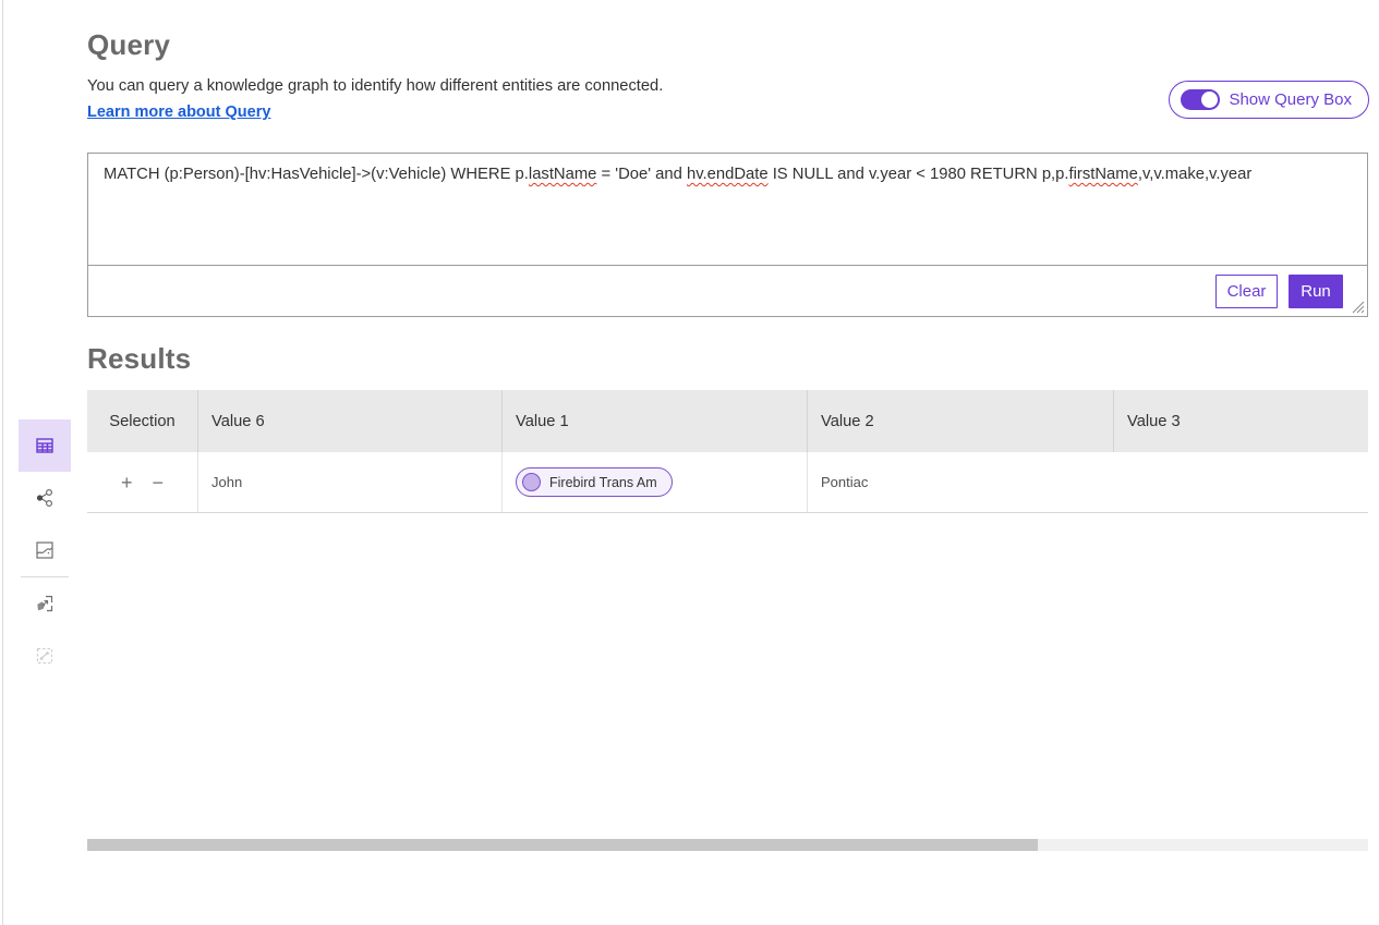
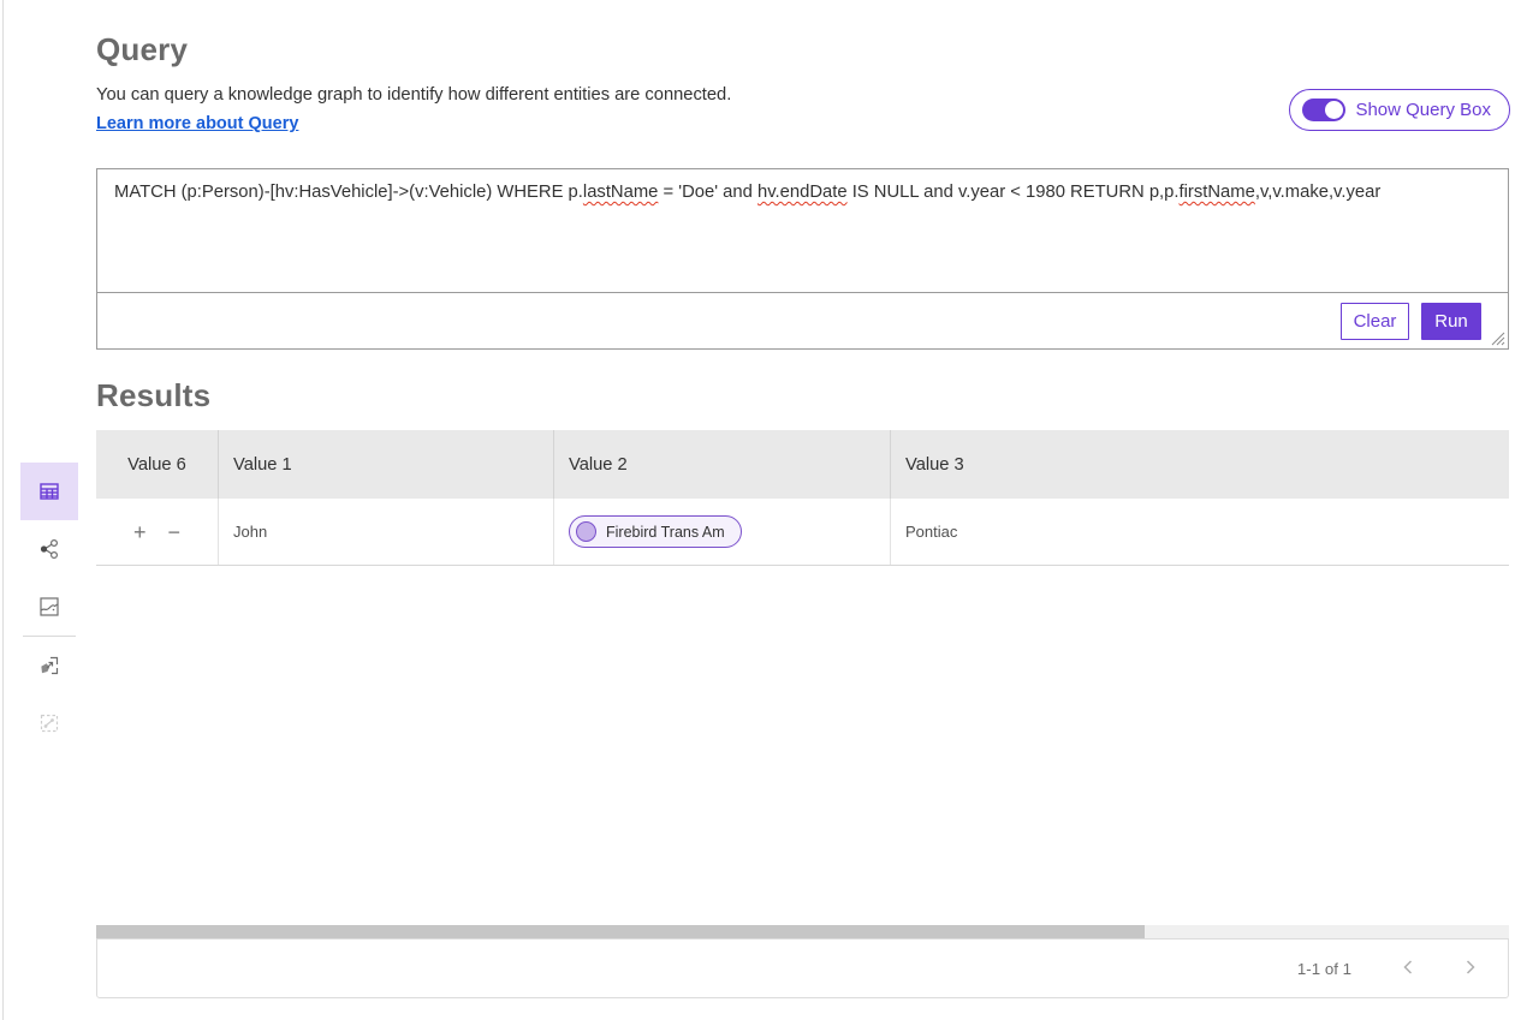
  Query
  You can query a knowledge graph to identify how different entities are connected.
  Learn more about Query
  Show Query Box
  MATCH (p:Person)-[hv:HasVehicle]->(v:Vehicle) WHERE p.lastName = 'Doe' and hv.endDate IS NULL and v.year < 1980 RETURN p,p.firstName,v,v.make,v.year
  Clear
  Run
  Results
- Selection
  Value 6
  Value 1
  Value 2
  Value 3
  +
  −
  John
  Firebird Trans Am
  Pontiac
+ 1-1 of 1
